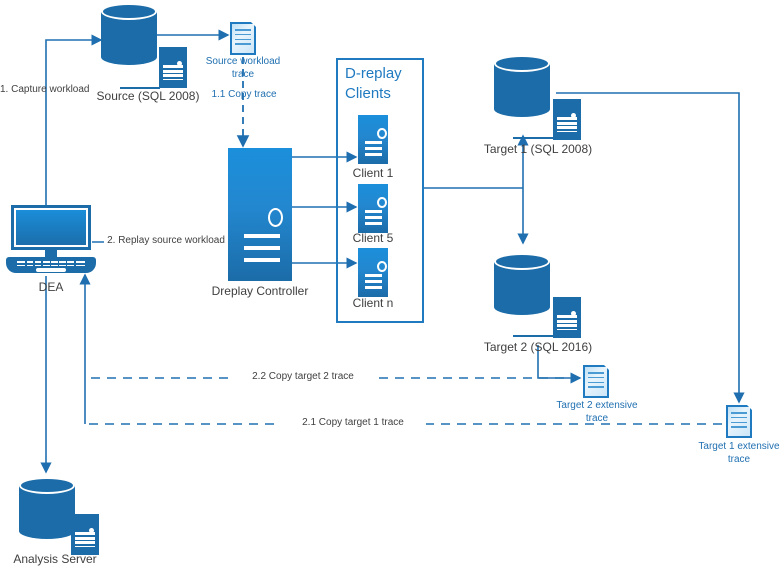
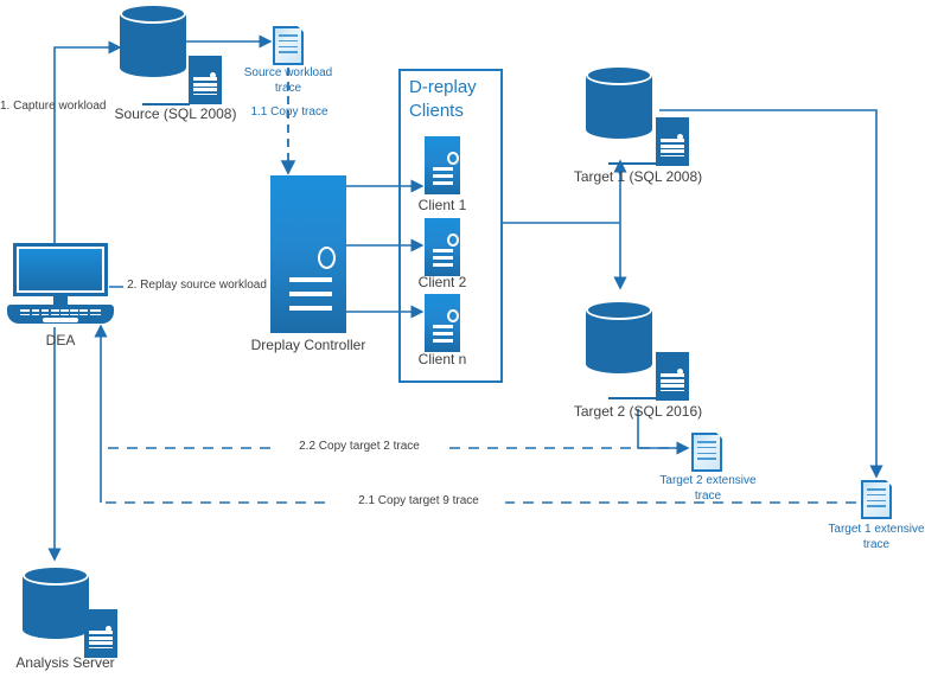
  Source (SQL 2008)
  Source workload
  trace
  1.1 Copy trace
  1. Capture workload
  DEA
  2. Replay source workload
  Dreplay Controller
  D-replay
  Clients
  Client 1
- Client 5
+ Client 2
  Client n
  Target 1 (SQL 2008)
  Target 2 (SQL 2016)
  Target 2 extensive
  trace
  Target 1 extensive
  trace
  2.2 Copy target 2 trace
- 2.1 Copy target 1 trace
+ 2.1 Copy target 9 trace
  Analysis Server
